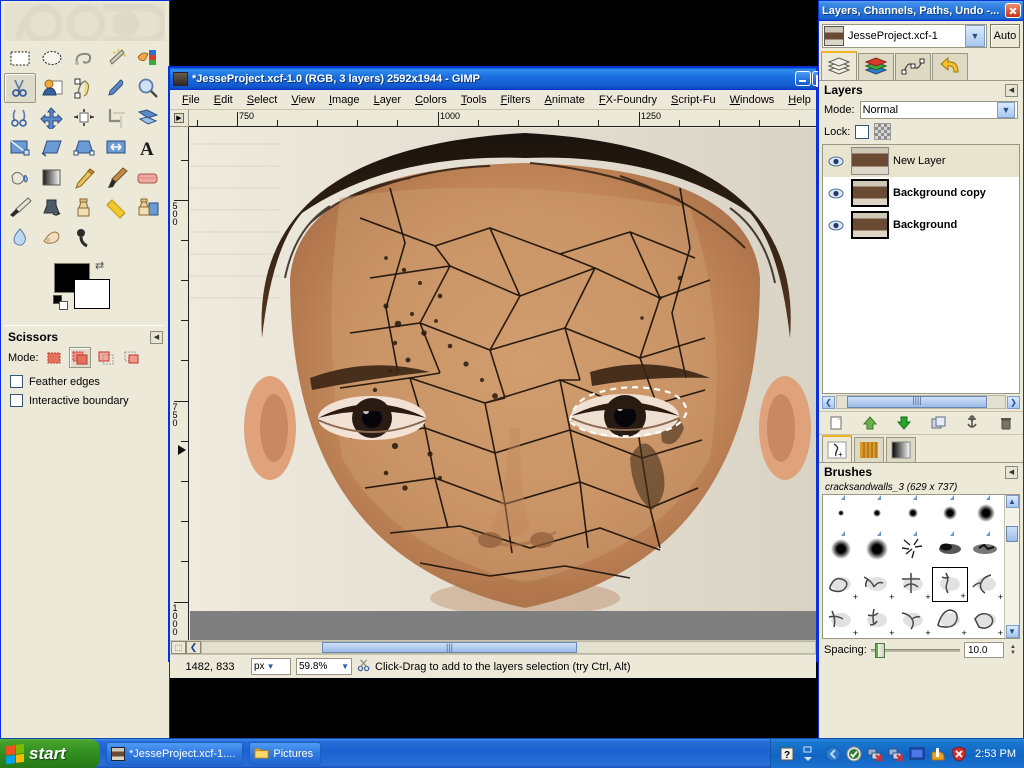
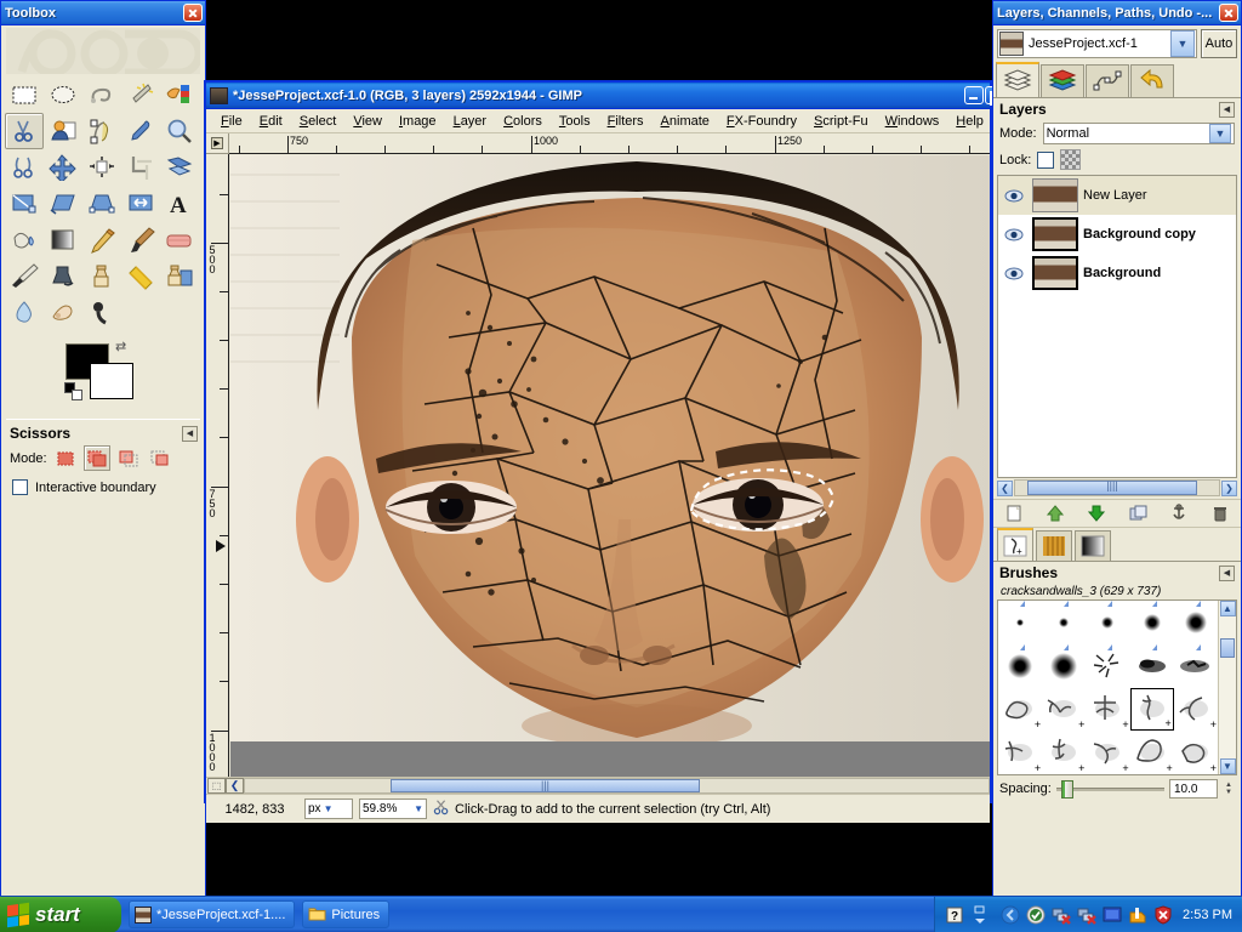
+ Toolbox
  A
  ⇄
  Scissors
  Mode:
- Feather edges
  Interactive boundary
  *JesseProject.xcf-1.0 (RGB, 3 layers) 2592x1944 - GIMP
  File
  Edit
  Select
  View
  Image
  Layer
  Colors
  Tools
  Filters
  Animate
  FX-Foundry
  Script-Fu
  Windows
  Help
  750
  1000
  1250
  5
  0
  0
  7
  5
  0
  1
  0
  0
  0
  ⬚
  ❮
  1482, 833
  px
  ▼
  59.8%
  ▼
- Click-Drag to add to the layers selection (try Ctrl, Alt)
+ Click-Drag to add to the current selection (try Ctrl, Alt)
  Layers, Channels, Paths, Undo -...
  JesseProject.xcf-1
  ▼
  Auto
  Layers
  Mode:
  Normal
  ▼
  Lock:
  New Layer
  Background copy
  Background
  ❮
  ❯
  +
  Brushes
  cracksandwalls_3 (629 x 737)
  +
  +
  +
  +
  +
  +
  +
  +
  +
  +
  ▲
  ▼
  Spacing:
  10.0
  start
  *JesseProject.xcf-1....
  Pictures
  ?
  2:53 PM
